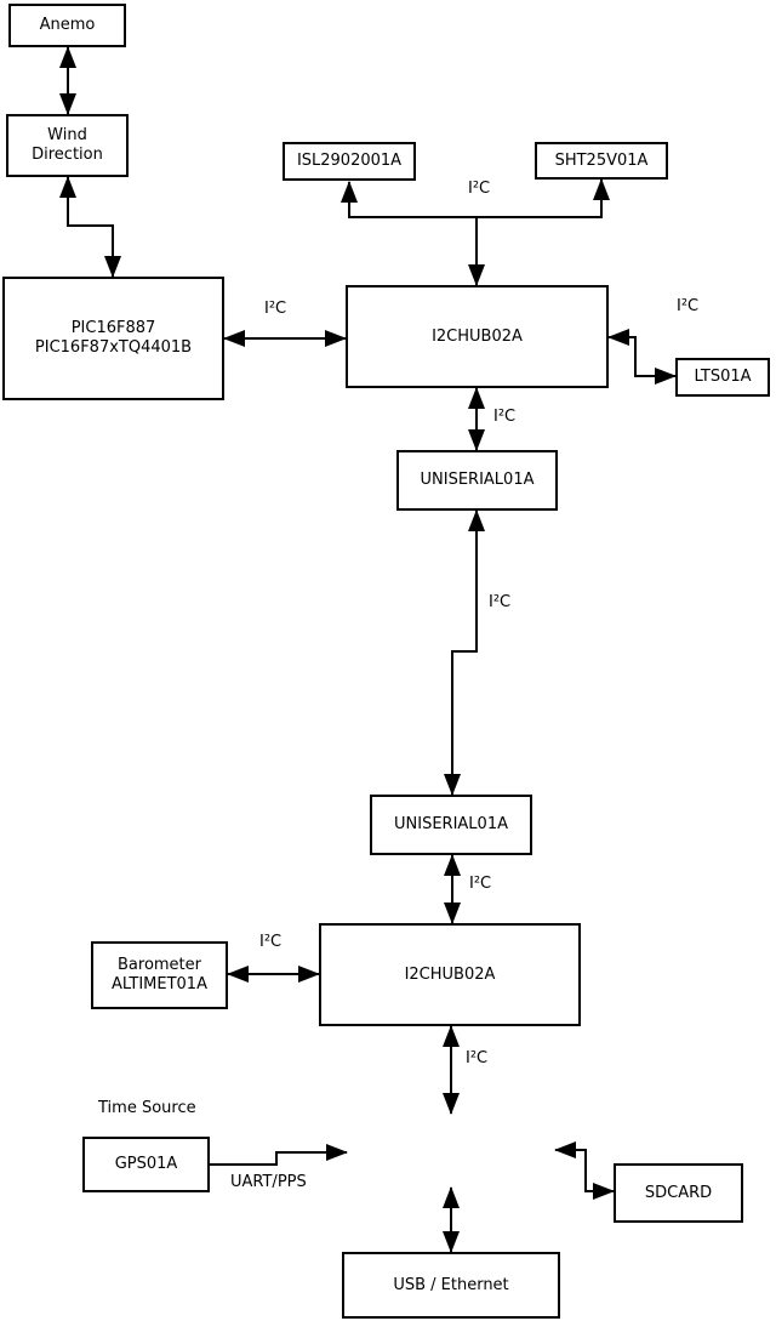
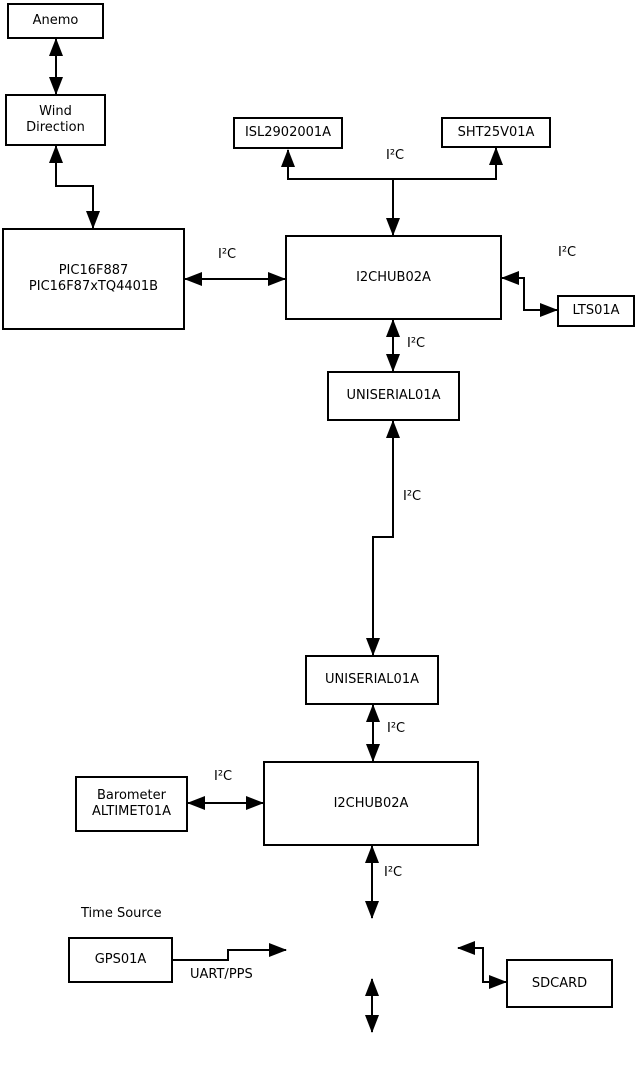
  Anemo
  Wind
  Direction
  PIC16F887
  PIC16F87xTQ4401B
  ISL2902001A
  SHT25V01A
  I2CHUB02A
  LTS01A
  UNISERIAL01A
  UNISERIAL01A
  I2CHUB02A
  Barometer
  ALTIMET01A
  GPS01A
  SDCARD
- USB / Ethernet
  I²C
  I²C
  I²C
  I²C
  I²C
  I²C
  I²C
  I²C
  Time Source
  UART/PPS
